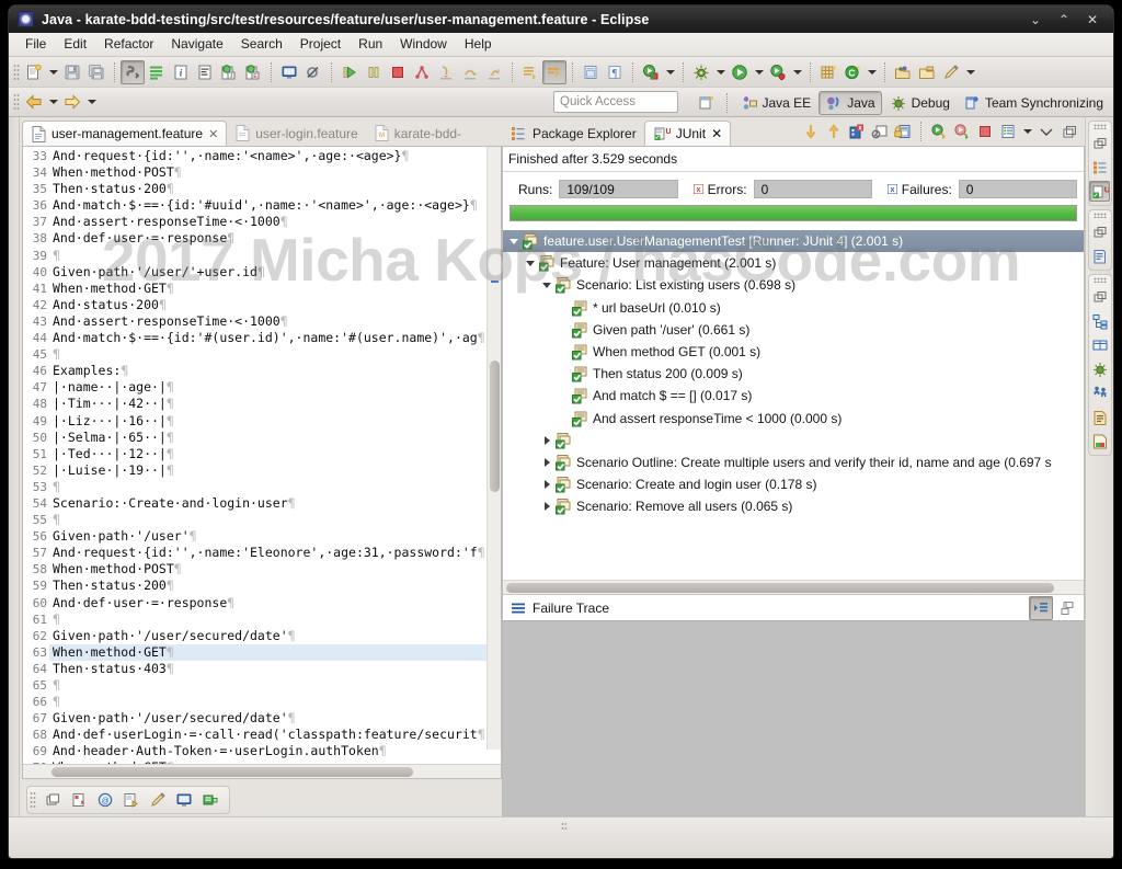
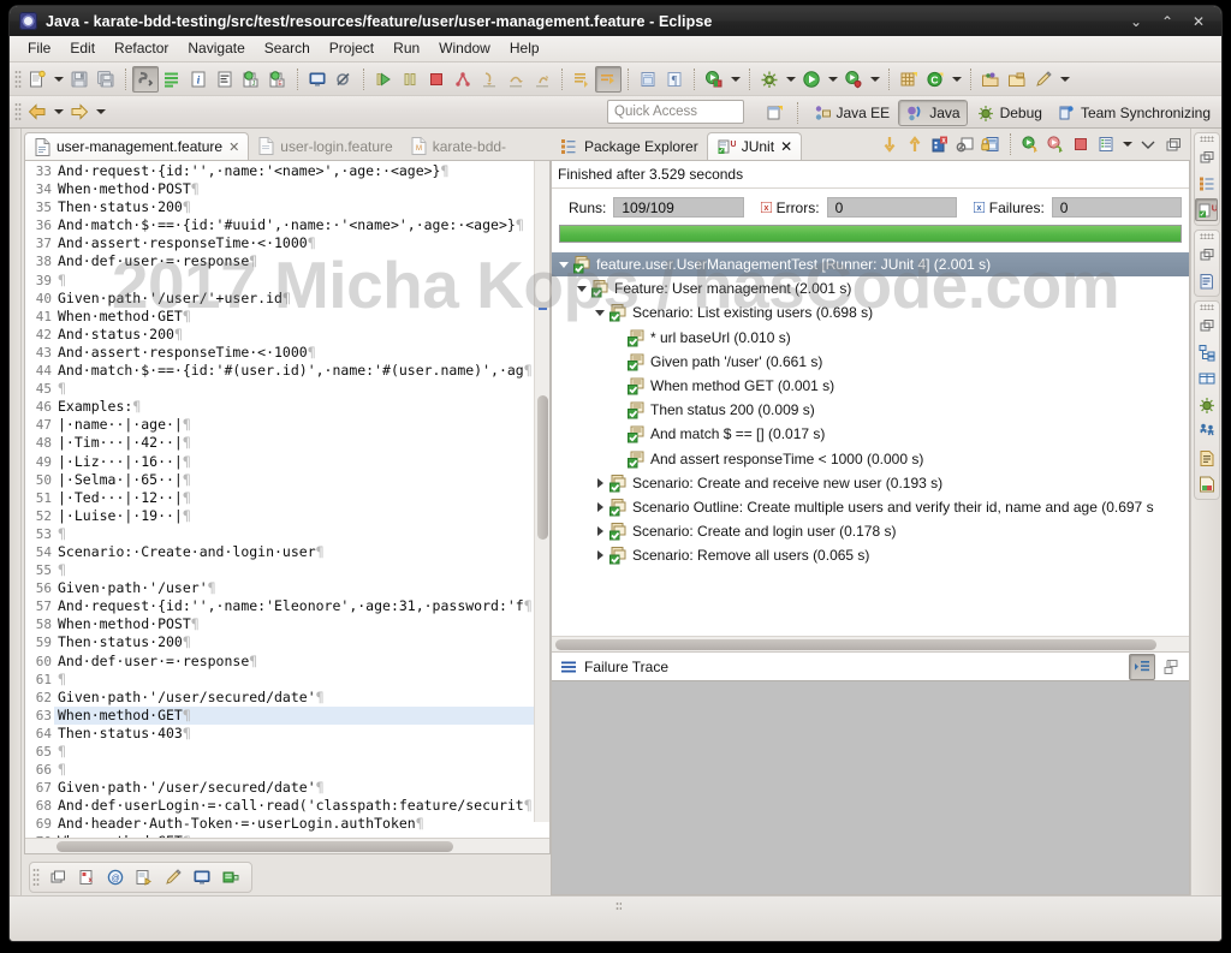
  Java - karate-bdd-testing/src/test/resources/feature/user/user-management.feature - Eclipse
  ⌄
  ⌃
  ✕
  File
  Edit
  Refactor
  Navigate
  Search
  Project
  Run
  Window
  Help
  i
  ¶
  C
  Quick Access
  Java EE
  Java
  Debug
  Team Synchronizing
  user-management.feature
  ✕
  user-login.feature
  karate-bdd-
  33
  34
  35
  36
  37
  38
  39
  40
  41
  42
  43
  44
  45
  46
  47
  48
  49
  50
  51
  52
  53
  54
  55
  56
  57
  58
  59
  60
  61
  62
  63
  64
  65
  66
  67
  68
  69
  And·request·{id:'',·name:'<name>',·age:·<age>}¶
  When·method·POST¶
  Then·status·200¶
  And·match·$·==·{id:'#uuid',·name:·'<name>',·age:·<age>}¶
  And·assert·responseTime·<·1000¶
  And·def·user·=·response¶
  ¶
  Given·path·'/user/'+user.id¶
  When·method·GET¶
  And·status·200¶
  And·assert·responseTime·<·1000¶
  And·match·$·==·{id:'#(user.id)',·name:'#(user.name)',·ag¶
  ¶
  Examples:¶
  |·name··|·age·|¶
  |·Tim···|·42··|¶
  |·Liz···|·16··|¶
  |·Selma·|·65··|¶
  |·Ted···|·12··|¶
  |·Luise·|·19··|¶
  ¶
  Scenario:·Create·and·login·user¶
  ¶
  Given·path·'/user'¶
  And·request·{id:'',·name:'Eleonore',·age:31,·password:'f¶
  When·method·POST¶
  Then·status·200¶
  And·def·user·=·response¶
  ¶
  Given·path·'/user/secured/date'¶
  When·method·GET¶
  Then·status·403¶
  ¶
  ¶
  Given·path·'/user/secured/date'¶
  And·def·userLogin·=·call·read('classpath:feature/securit¶
  And·header·Auth-Token·=·userLogin.authToken¶
  Package Explorer
  JUnit
  ✕
  Finished after 3.529 seconds
  Runs:
  109/109
  Errors:
  0
  Failures:
  0
  feature.user.UserManagementTest [Runner: JUnit 4] (2.001 s)
  Feature: User management (2.001 s)
  Scenario: List existing users (0.698 s)
  * url baseUrl (0.010 s)
  Given path '/user' (0.661 s)
  When method GET (0.001 s)
  Then status 200 (0.009 s)
  And match $ == [] (0.017 s)
  And assert responseTime < 1000 (0.000 s)
+ Scenario: Create and receive new user (0.193 s)
  Scenario Outline: Create multiple users and verify their id, name and age (0.697 s
  Scenario: Create and login user (0.178 s)
  Scenario: Remove all users (0.065 s)
  Failure Trace
  U
  2017 Micha Kops / hasCode.com
